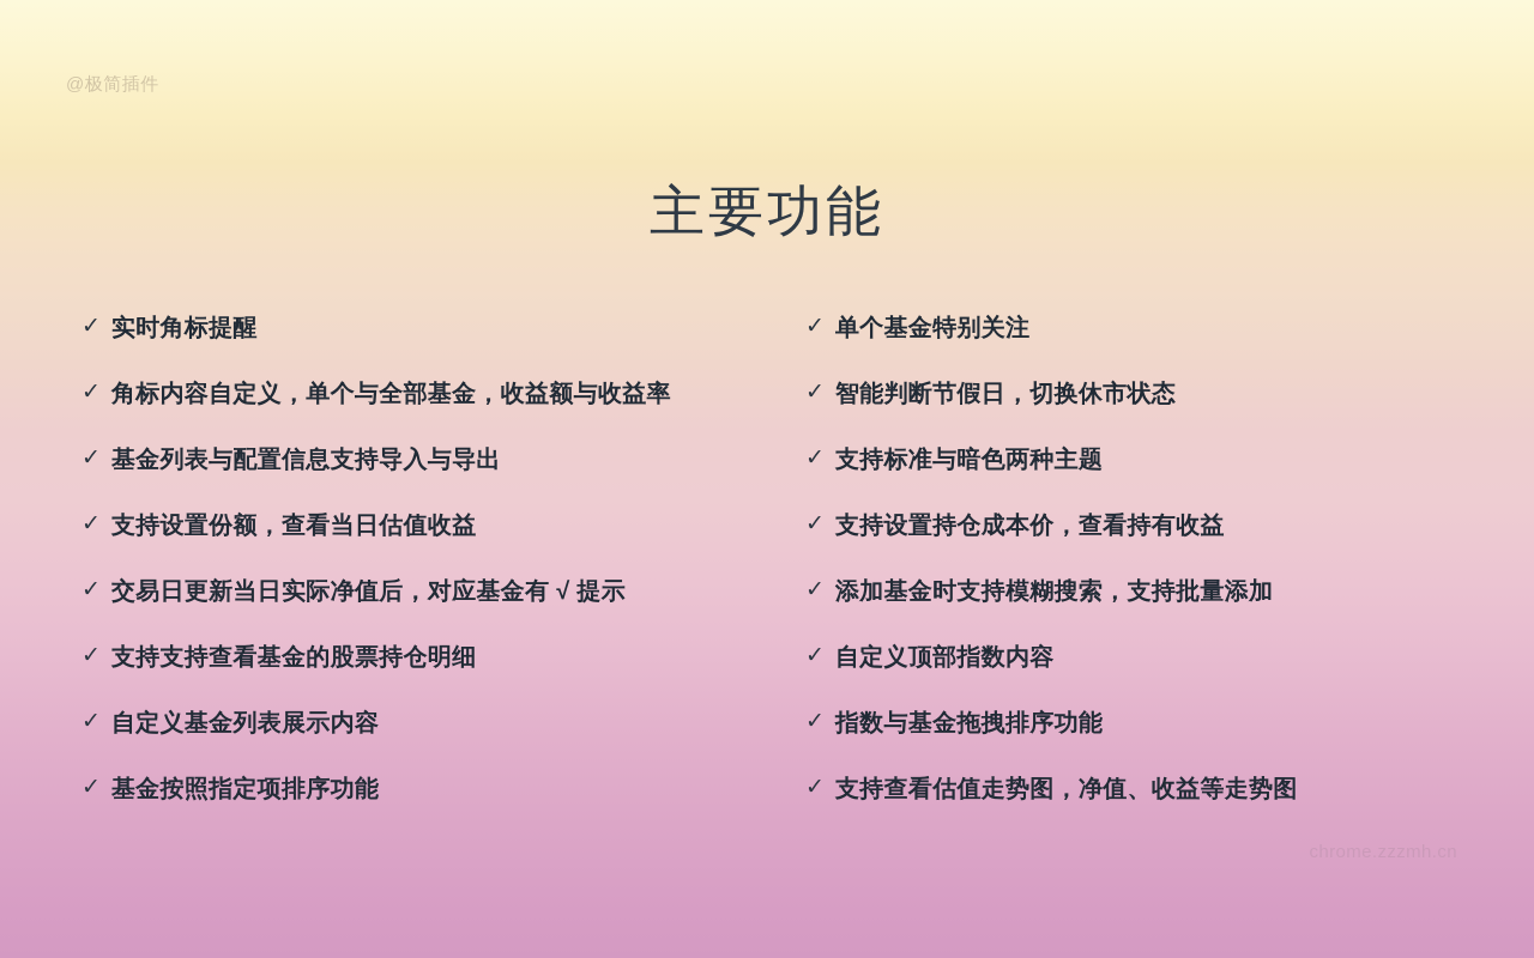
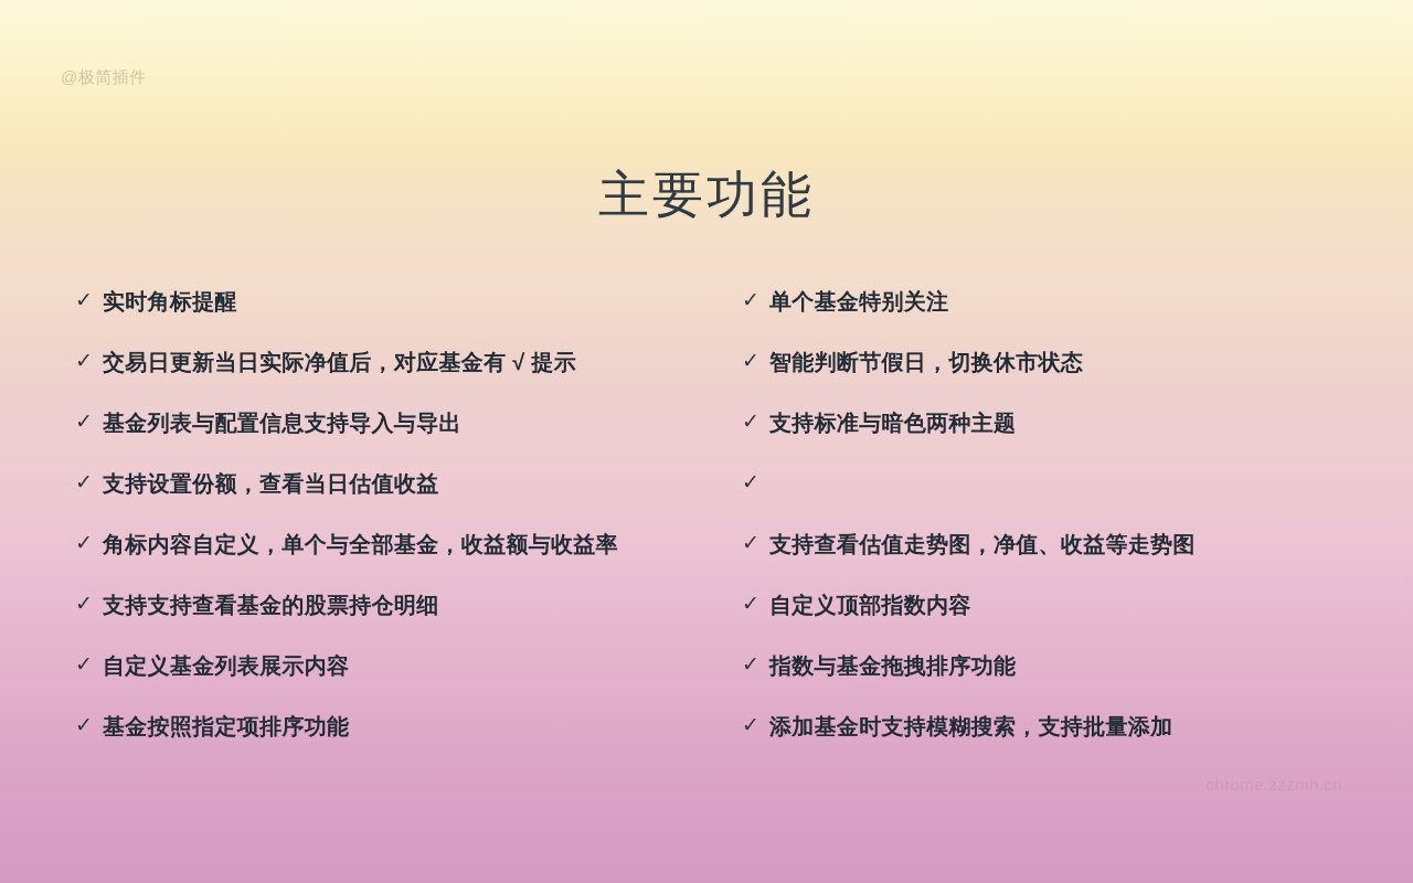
  @极简插件
  主要功能
  ✓
  实时角标提醒
  ✓
- 角标内容自定义，单个与全部基金，收益额与收益率
+ 交易日更新当日实际净值后，对应基金有 √ 提示
  ✓
  基金列表与配置信息支持导入与导出
  ✓
  支持设置份额，查看当日估值收益
  ✓
- 交易日更新当日实际净值后，对应基金有 √ 提示
+ 角标内容自定义，单个与全部基金，收益额与收益率
  ✓
  支持支持查看基金的股票持仓明细
  ✓
  自定义基金列表展示内容
  ✓
  基金按照指定项排序功能
  ✓
  单个基金特别关注
  ✓
  智能判断节假日，切换休市状态
  ✓
  支持标准与暗色两种主题
  ✓
- 支持设置持仓成本价，查看持有收益
  ✓
- 添加基金时支持模糊搜索，支持批量添加
+ 支持查看估值走势图，净值、收益等走势图
  ✓
  自定义顶部指数内容
  ✓
  指数与基金拖拽排序功能
  ✓
- 支持查看估值走势图，净值、收益等走势图
+ 添加基金时支持模糊搜索，支持批量添加
